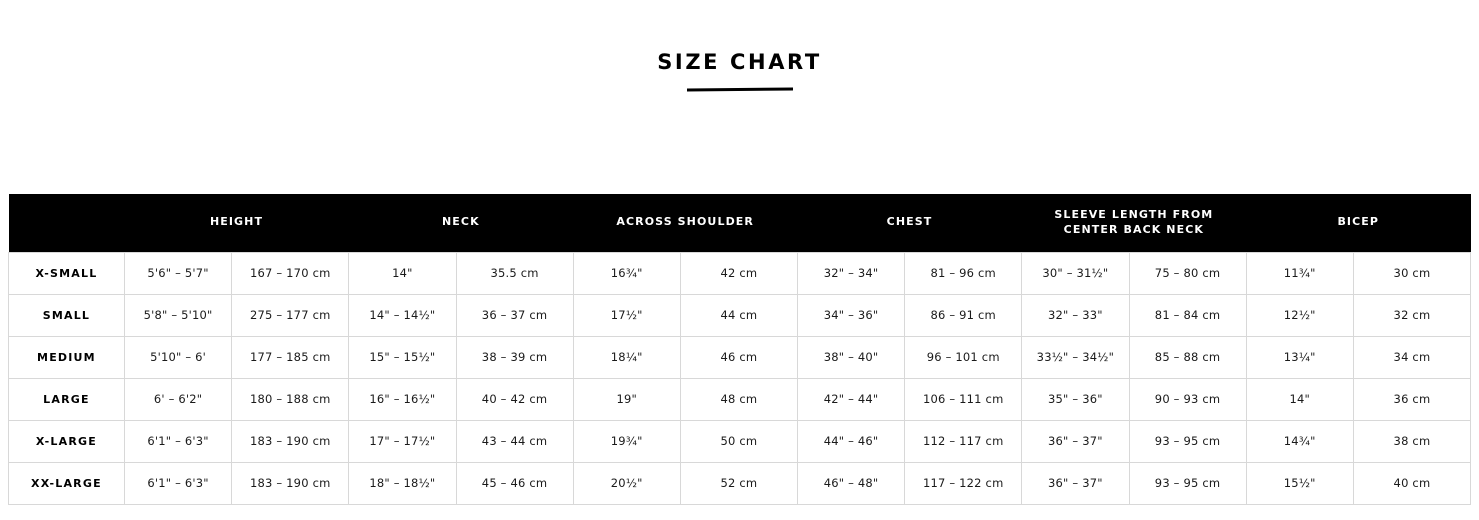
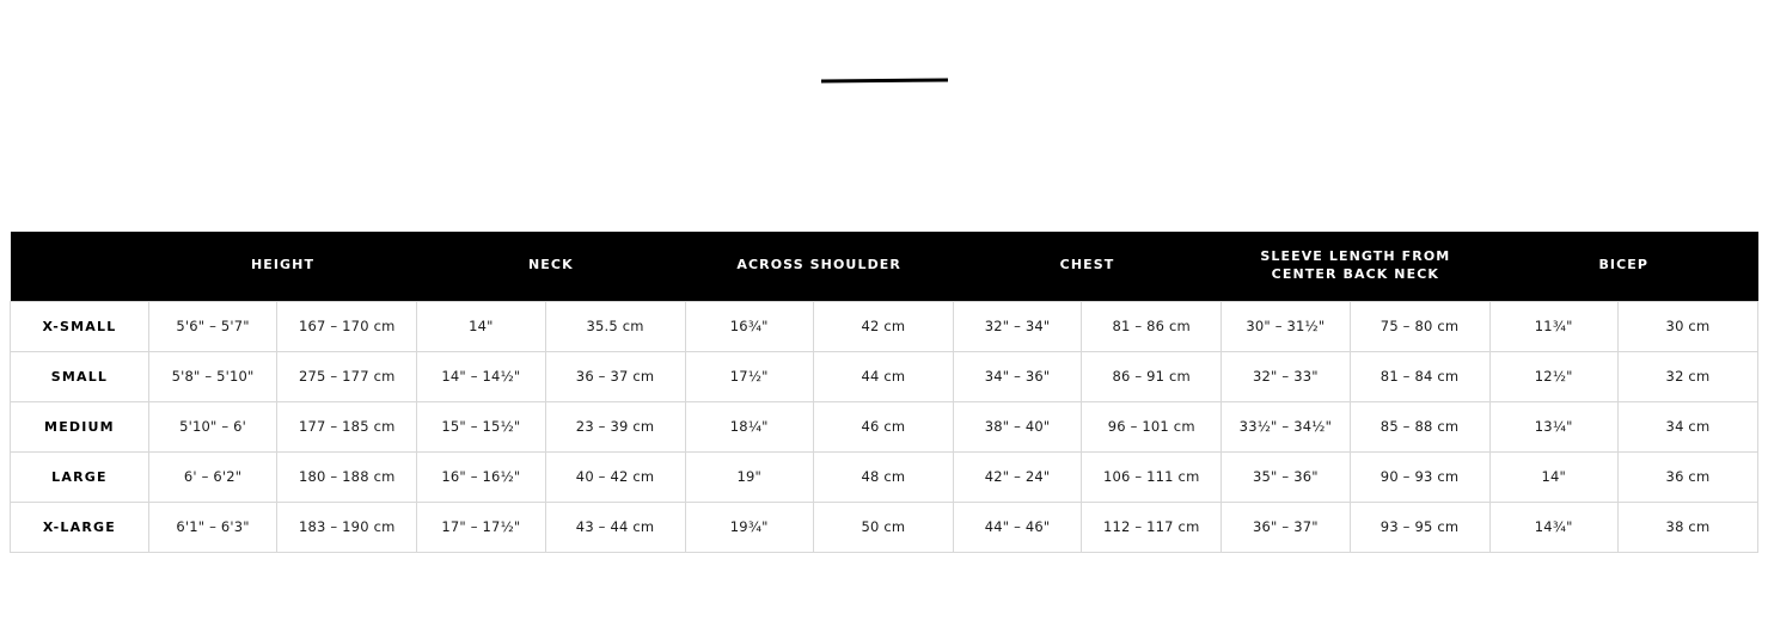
- SIZE CHART
  	HEIGHT	NECK	ACROSS SHOULDER	CHEST	SLEEVE LENGTH FROM CENTER BACK NECK	BICEP
- X-SMALL	5'6" – 5'7"	167 – 170 cm	14"	35.5 cm	16¾"	42 cm	32" – 34"	81 – 96 cm	30" – 31½"	75 – 80 cm	11¾"	30 cm
+ X-SMALL	5'6" – 5'7"	167 – 170 cm	14"	35.5 cm	16¾"	42 cm	32" – 34"	81 – 86 cm	30" – 31½"	75 – 80 cm	11¾"	30 cm
  SMALL	5'8" – 5'10"	275 – 177 cm	14" – 14½"	36 – 37 cm	17½"	44 cm	34" – 36"	86 – 91 cm	32" – 33"	81 – 84 cm	12½"	32 cm
- MEDIUM	5'10" – 6'	177 – 185 cm	15" – 15½"	38 – 39 cm	18¼"	46 cm	38" – 40"	96 – 101 cm	33½" – 34½"	85 – 88 cm	13¼"	34 cm
+ MEDIUM	5'10" – 6'	177 – 185 cm	15" – 15½"	23 – 39 cm	18¼"	46 cm	38" – 40"	96 – 101 cm	33½" – 34½"	85 – 88 cm	13¼"	34 cm
- LARGE	6' – 6'2"	180 – 188 cm	16" – 16½"	40 – 42 cm	19"	48 cm	42" – 44"	106 – 111 cm	35" – 36"	90 – 93 cm	14"	36 cm
+ LARGE	6' – 6'2"	180 – 188 cm	16" – 16½"	40 – 42 cm	19"	48 cm	42" – 24"	106 – 111 cm	35" – 36"	90 – 93 cm	14"	36 cm
  X-LARGE	6'1" – 6'3"	183 – 190 cm	17" – 17½"	43 – 44 cm	19¾"	50 cm	44" – 46"	112 – 117 cm	36" – 37"	93 – 95 cm	14¾"	38 cm
- XX-LARGE	6'1" – 6'3"	183 – 190 cm	18" – 18½"	45 – 46 cm	20½"	52 cm	46" – 48"	117 – 122 cm	36" – 37"	93 – 95 cm	15½"	40 cm
